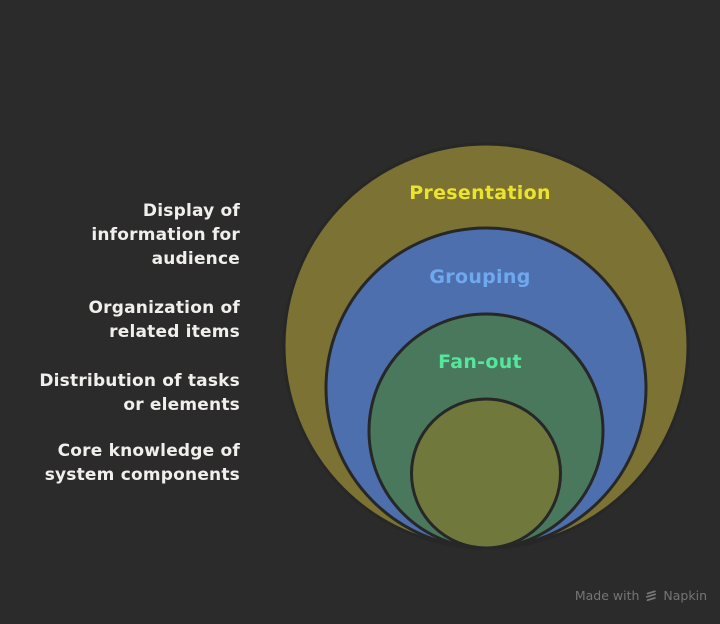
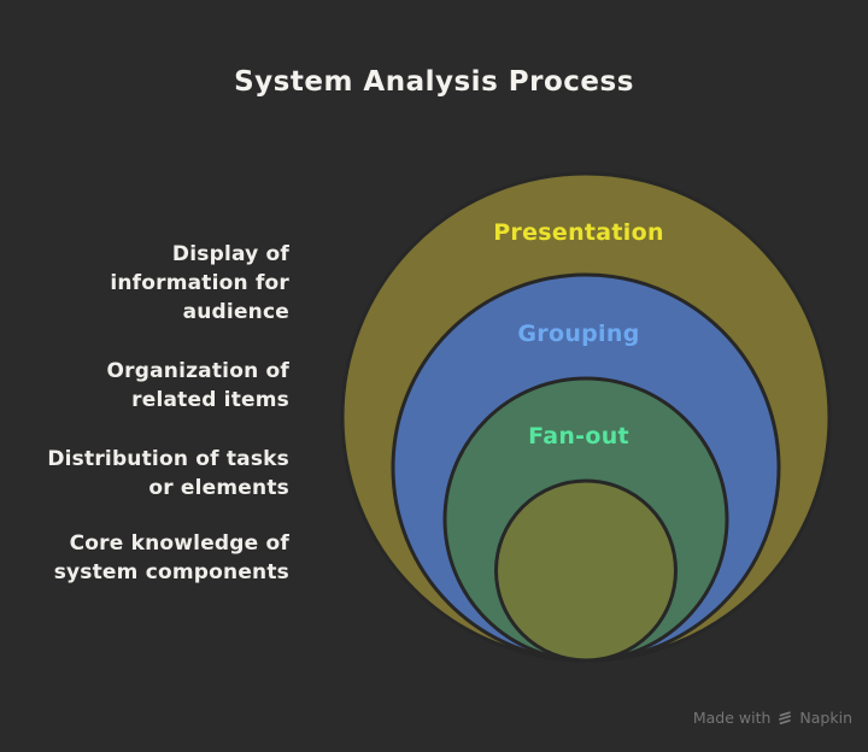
+ System Analysis Process
  Display of
  information for
  audience
  Organization of
  related items
  Distribution of tasks
  or elements
  Core knowledge of
  system components
  Presentation
  Grouping
  Fan-out
  Made with
  Napkin
